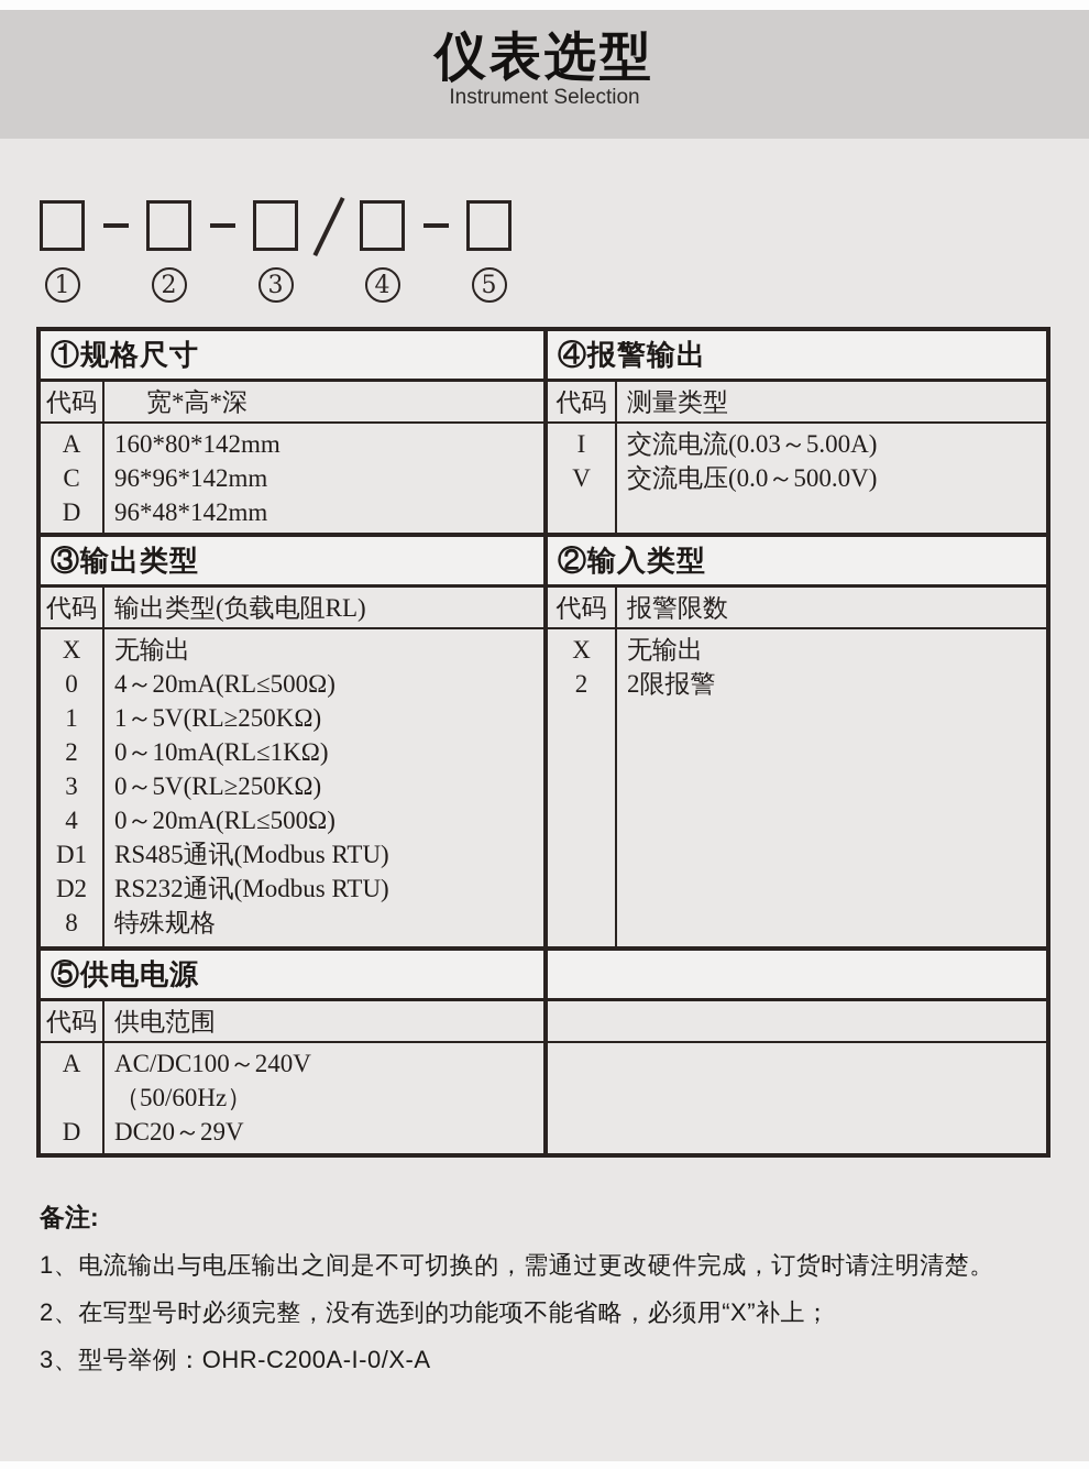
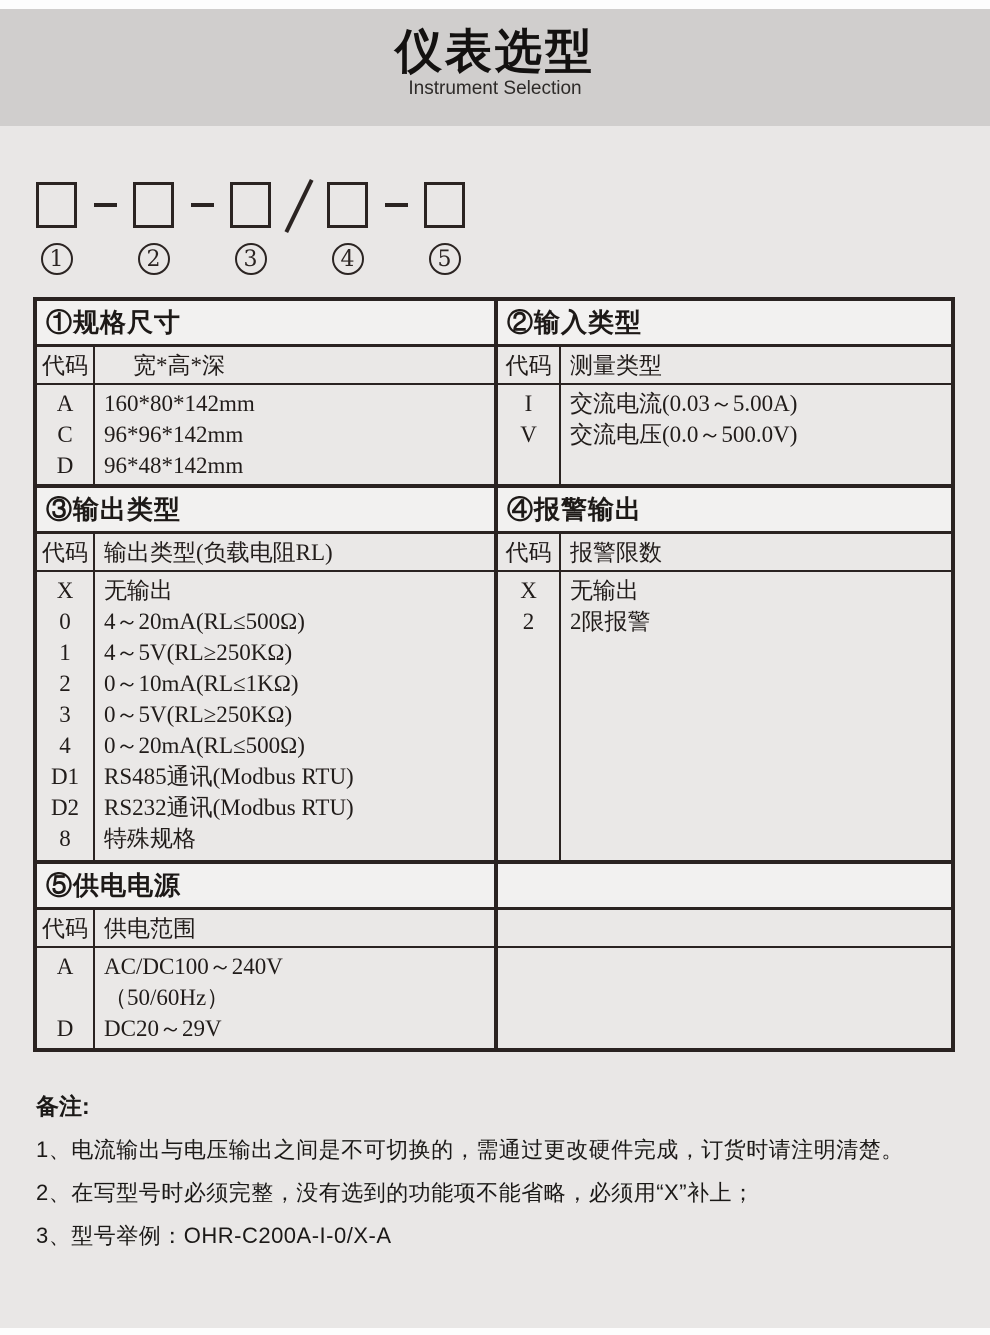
  仪表选型
  Instrument Selection
  1
  2
  3
  4
  5
  ①规格尺寸
- ④报警输出
+ ②输入类型
  代码
  宽*高*深
  代码
  测量类型
  A
  C
  D
  160*80*142mm
  96*96*142mm
  96*48*142mm
  I
  V
  交流电流(0.03～5.00A)
  交流电压(0.0～500.0V)
  ③输出类型
- ②输入类型
+ ④报警输出
  代码
  输出类型(负载电阻RL)
  代码
  报警限数
  X
  0
  1
  2
  3
  4
  D1
  D2
  8
  无输出
  4～20mA(RL≤500Ω)
- 1～5V(RL≥250KΩ)
+ 4～5V(RL≥250KΩ)
  0～10mA(RL≤1KΩ)
  0～5V(RL≥250KΩ)
  0～20mA(RL≤500Ω)
  RS485通讯(Modbus RTU)
  RS232通讯(Modbus RTU)
  特殊规格
  X
  2
  无输出
  2限报警
  ⑤供电电源
  代码
  供电范围
  A
  D
  AC/DC100～240V
  （50/60Hz）
  DC20～29V
  备注:
  1、电流输出与电压输出之间是不可切换的，需通过更改硬件完成，订货时请注明清楚。
  2、在写型号时必须完整，没有选到的功能项不能省略，必须用“X”补上；
  3、型号举例：OHR-C200A-I-0/X-A
